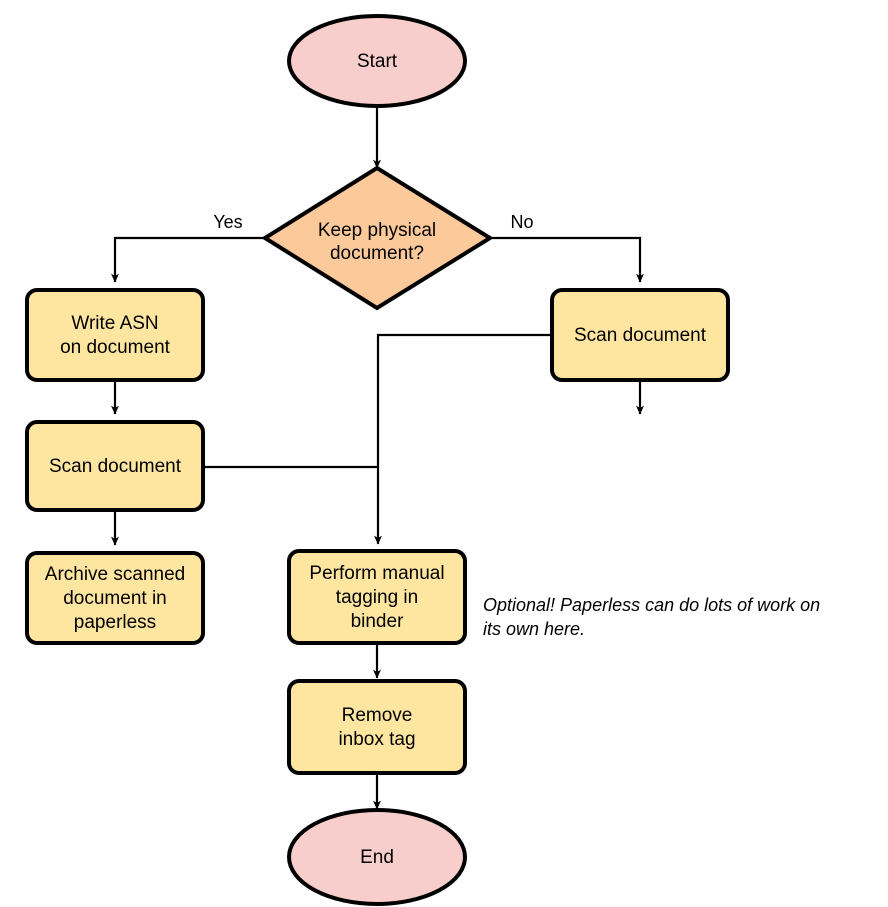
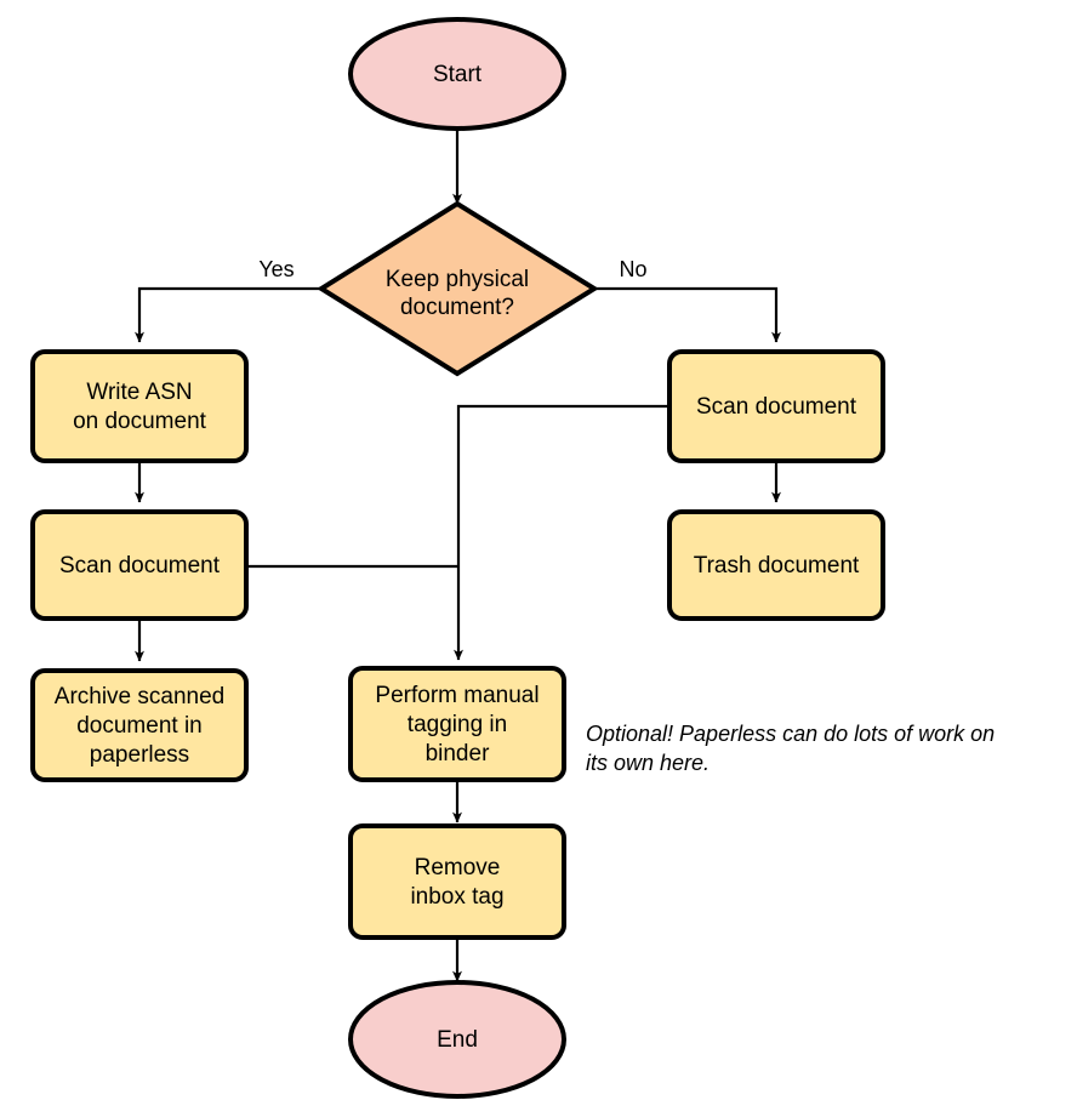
  Yes
  No
  Start
  Keep physical
  document?
  Write ASN
  on document
  Scan document
  Archive scanned
  document in
  paperless
  Scan document
+ Trash document
  Perform manual
  tagging in
  binder
  Remove
  inbox tag
  End
  Optional! Paperless can do lots of work on
  its own here.
